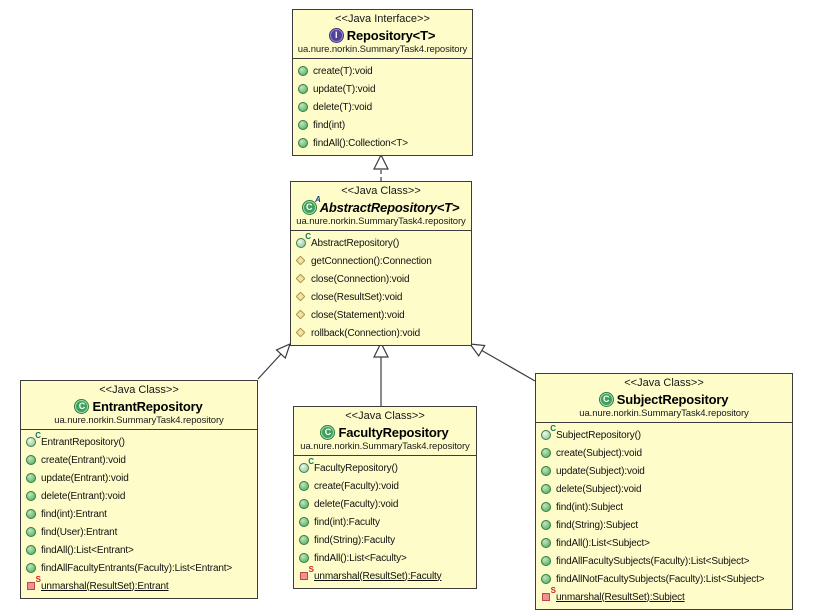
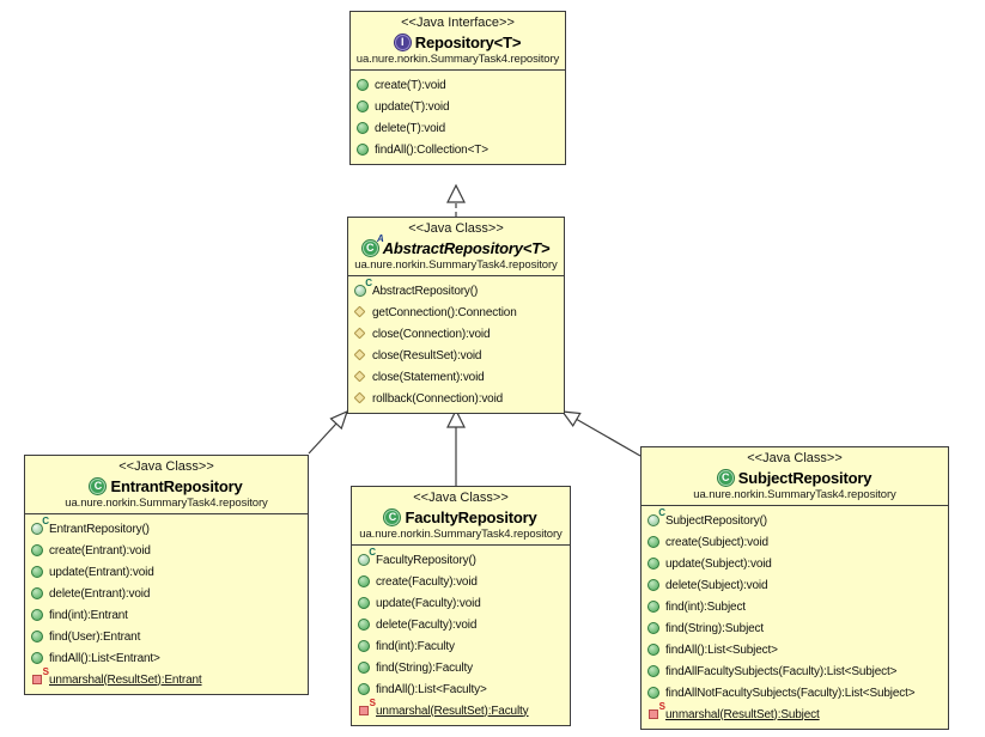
  <<Java Interface>>
  I
  Repository<T>
  ua.nure.norkin.SummaryTask4.repository
  create(T):void
  update(T):void
  delete(T):void
- find(int)
  findAll():Collection<T>
  <<Java Class>>
  C
  A
  AbstractRepository<T>
  ua.nure.norkin.SummaryTask4.repository
  C
  AbstractRepository()
  getConnection():Connection
  close(Connection):void
  close(ResultSet):void
  close(Statement):void
  rollback(Connection):void
  <<Java Class>>
  C
  EntrantRepository
  ua.nure.norkin.SummaryTask4.repository
  C
  EntrantRepository()
  create(Entrant):void
  update(Entrant):void
  delete(Entrant):void
  find(int):Entrant
  find(User):Entrant
  findAll():List<Entrant>
- findAllFacultyEntrants(Faculty):List<Entrant>
  S
  unmarshal(ResultSet):Entrant
  <<Java Class>>
  C
  FacultyRepository
  ua.nure.norkin.SummaryTask4.repository
  C
  FacultyRepository()
  create(Faculty):void
+ update(Faculty):void
  delete(Faculty):void
  find(int):Faculty
  find(String):Faculty
  findAll():List<Faculty>
  S
  unmarshal(ResultSet):Faculty
  <<Java Class>>
  C
  SubjectRepository
  ua.nure.norkin.SummaryTask4.repository
  C
  SubjectRepository()
  create(Subject):void
  update(Subject):void
  delete(Subject):void
  find(int):Subject
  find(String):Subject
  findAll():List<Subject>
  findAllFacultySubjects(Faculty):List<Subject>
  findAllNotFacultySubjects(Faculty):List<Subject>
  S
  unmarshal(ResultSet):Subject
